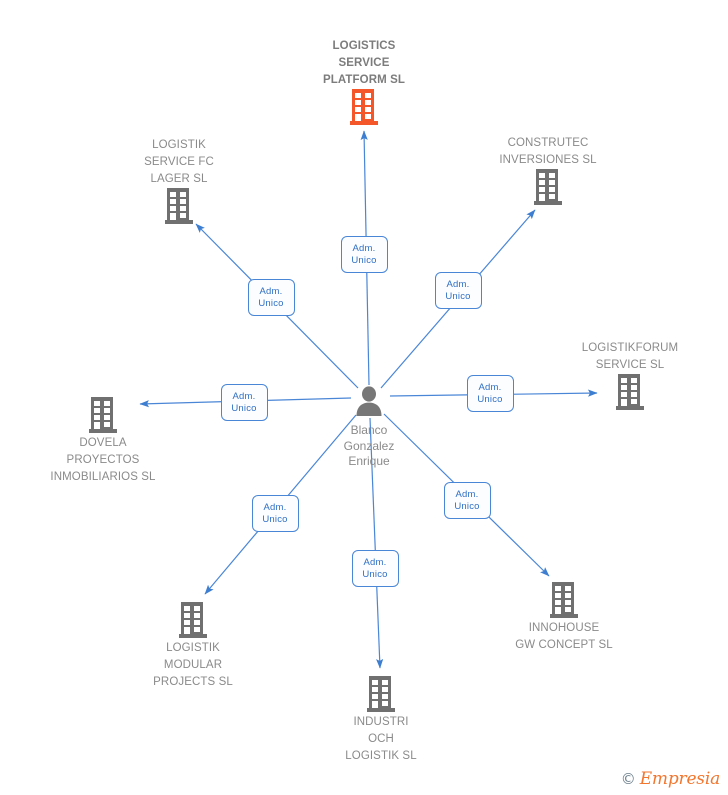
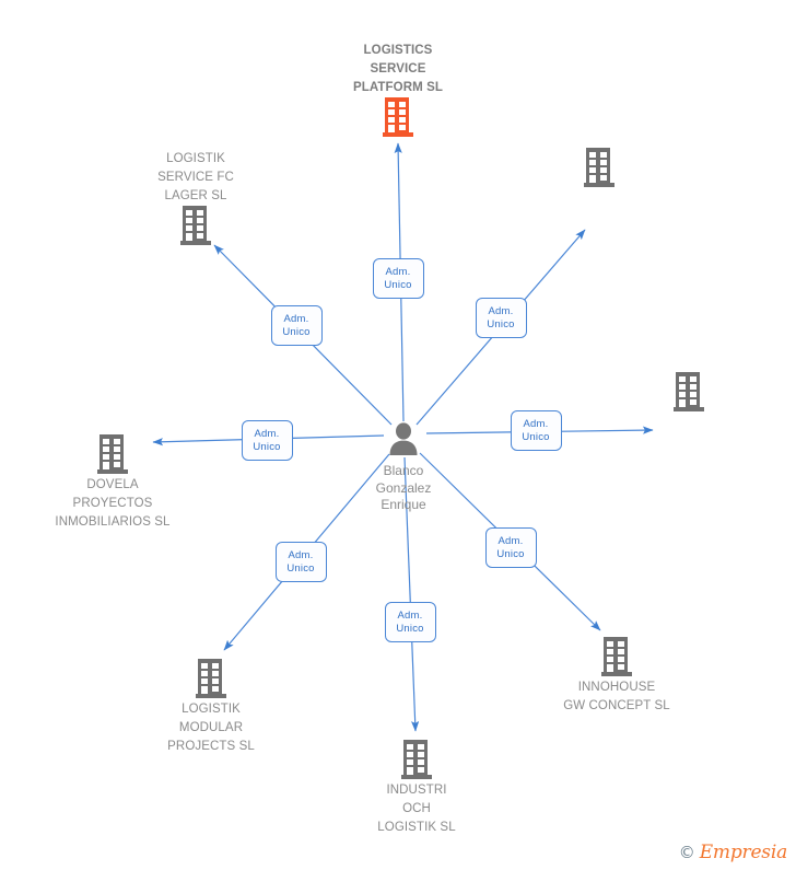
  LOGISTICS
  SERVICE
  PLATFORM SL
  LOGISTIK
  SERVICE FC
  LAGER SL
- CONSTRUTEC
- INVERSIONES SL
- LOGISTIKFORUM
- SERVICE SL
  DOVELA
  PROYECTOS
  INMOBILIARIOS SL
  LOGISTIK
  MODULAR
  PROJECTS SL
  INDUSTRI
  OCH
  LOGISTIK SL
  INNOHOUSE
  GW CONCEPT SL
  Blanco
  Gonzalez
  Enrique
  Adm.
  Unico
  Adm.
  Unico
  Adm.
  Unico
  Adm.
  Unico
  Adm.
  Unico
  Adm.
  Unico
  Adm.
  Unico
  Adm.
  Unico
  ©
  Empresia
